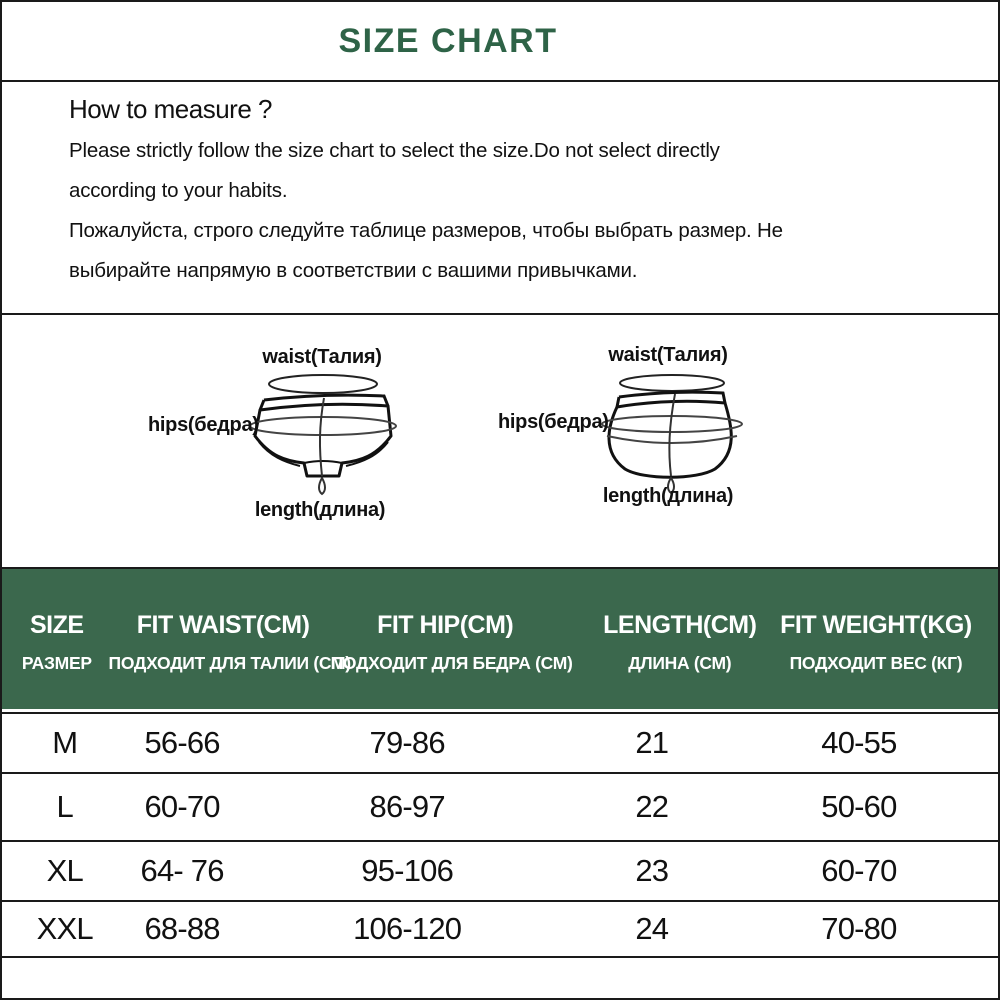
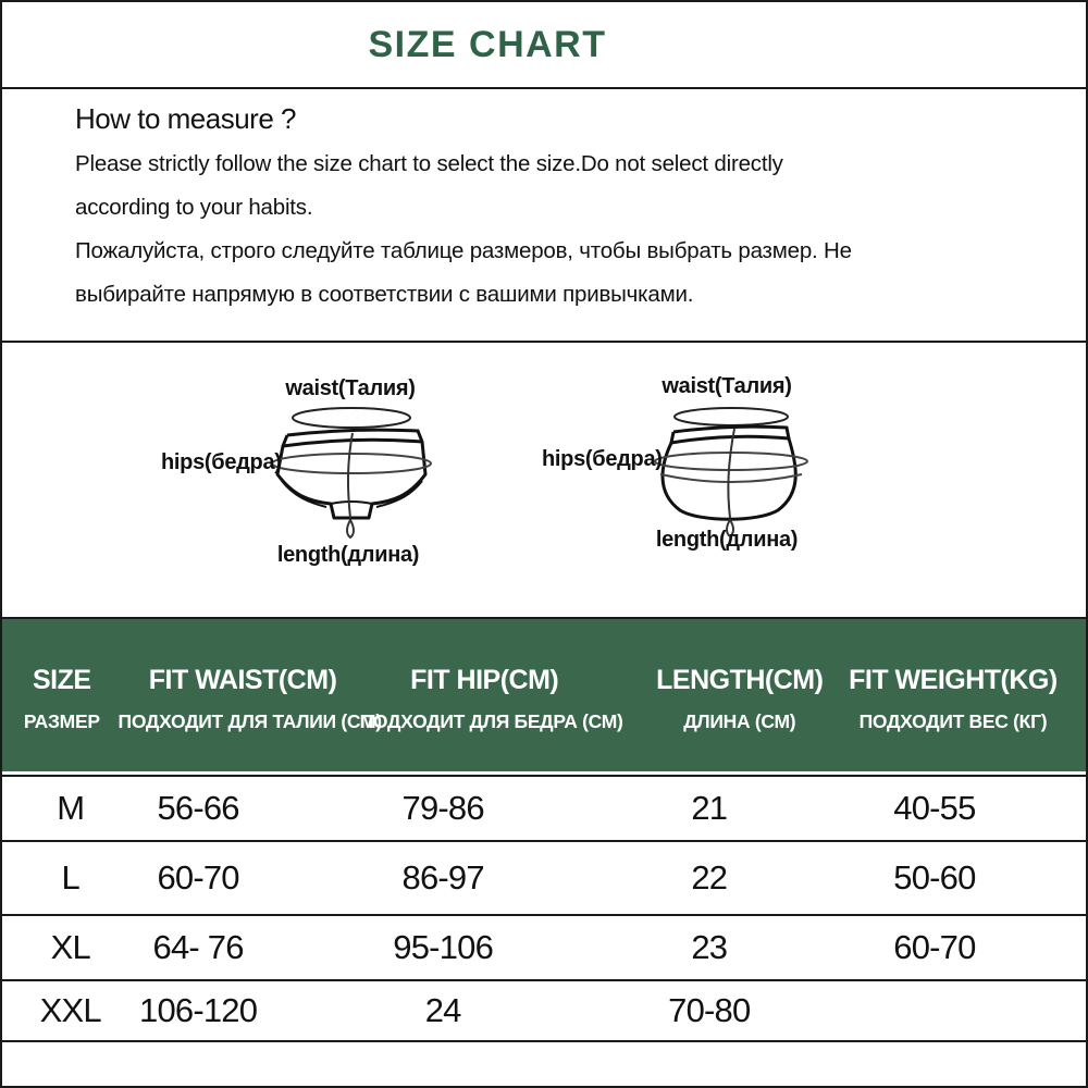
  SIZE CHART
  How to measure ?
  Please strictly follow the size chart to select the size.Do not select directly
  according to your habits.
  Пожалуйста, строго следуйте таблице размеров, чтобы выбрать размер. Не
  выбирайте напрямую в соответствии с вашими привычками.
  waist(Талия)
  hips(бедра)
  length(длина)
  waist(Талия)
  hips(бедра)
  length(длина)
  SIZE
  РАЗМЕР
  FIT WAIST(CM)
  ПОДХОДИТ ДЛЯ ТАЛИИ (С
  FIT HIP(CM)
  ПОДХОДИТ ДЛЯ БЕДРА (СМ)
  LENGTH(CM)
  ДЛИНА (СМ)
  FIT WEIGHT(KG)
  ПОДХОДИТ ВЕС (КГ)
  M
  56-66
  79-86
  21
  40-55
  L
  60-70
  86-97
  22
  50-60
  XL
  64- 76
  95-106
  23
  60-70
  XXL
- 68-88
  106-120
  24
  70-80
